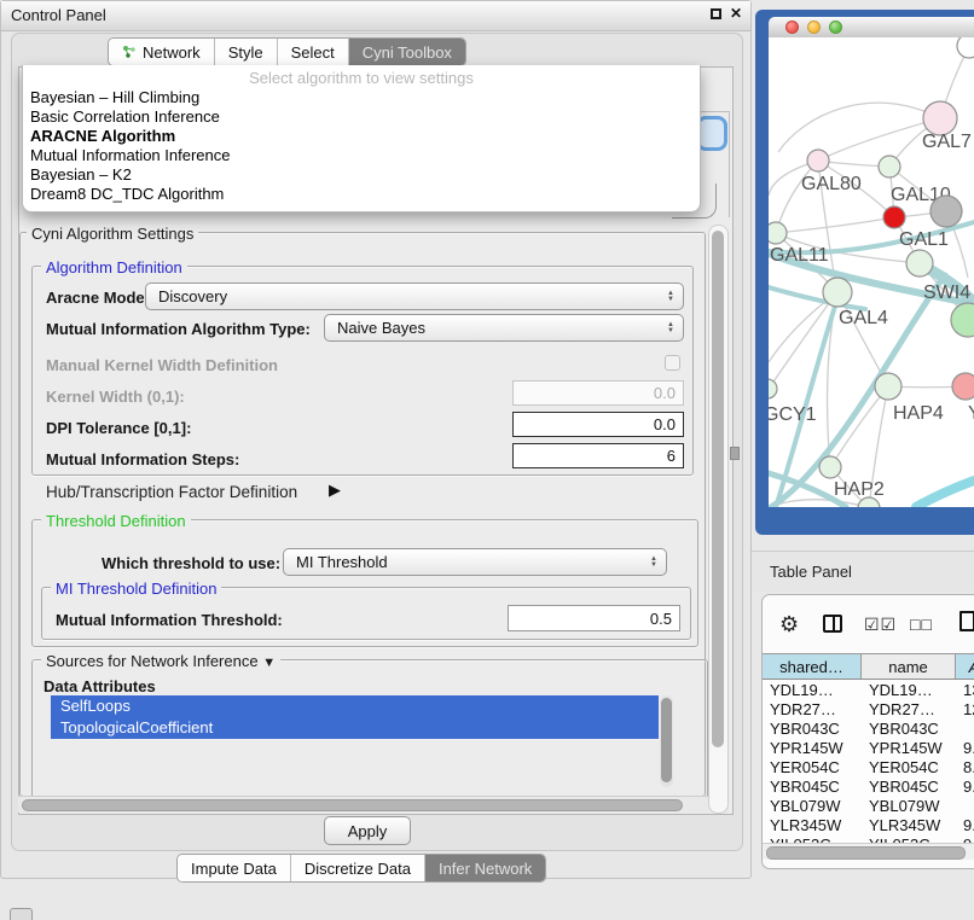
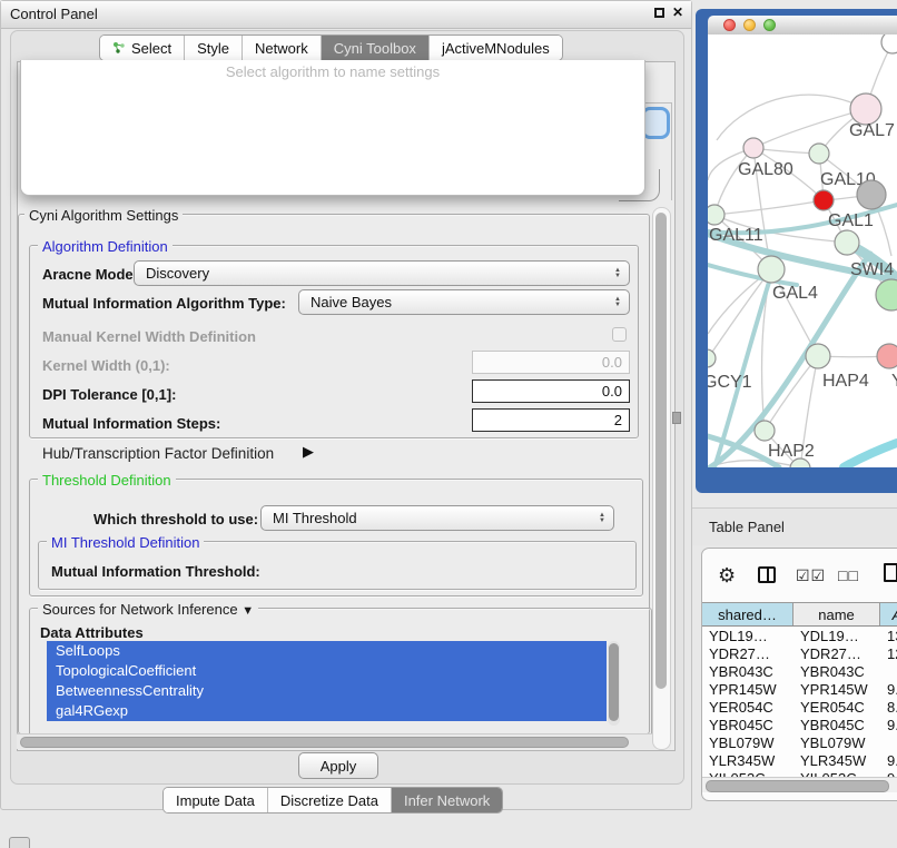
  Control Panel
  ✕
- Network
+ Select
  Style
- Select
+ Network
  Cyni Toolbox
+ jActiveMNodules
- Select algorithm to view settings
+ Select algorithm to name settings
- Bayesian – Hill Climbing
- Basic Correlation Inference
- ARACNE Algorithm
- Mutual Information Inference
- Bayesian – K2
- Dream8 DC_TDC Algorithm
  Cyni Algorithm Settings
  Algorithm Definition
  Aracne Mode
  Discovery
  Mutual Information Algorithm Type:
  Naive Bayes
  Manual Kernel Width Definition
  Kernel Width (0,1):
  0.0
  DPI Tolerance [0,1]:
  0.0
  Mutual Information Steps:
- 6
+ 2
  Hub/Transcription Factor Definition
  ▶
  Threshold Definition
  Which threshold to use:
  MI Threshold
  MI Threshold Definition
  Mutual Information Threshold:
- 0.5
  Sources for Network Inference ▼
  Data Attributes
  SelfLoops
  TopologicalCoefficient
+ BetweennessCentrality
+ gal4RGexp
  Apply
  Impute Data
  Discretize Data
  Infer Network
  GAL7
  GAL80
  GAL1
  GAL1
  GAL11
  SWI4
  GAL4
  GCY1
  HAP4
  HAP2
  Table Panel
  ⚙
  ☑☑
  □□
  shared…
  name
  YDL19…
  YDL19…
  YDR27…
  YDR27…
  YBR043C
  YBR043C
  YPR145W
  YPR145W
  YER054C
  YER054C
  YBR045C
  YBR045C
  YBL079W
  YBL079W
  YLR345W
  YLR345W
